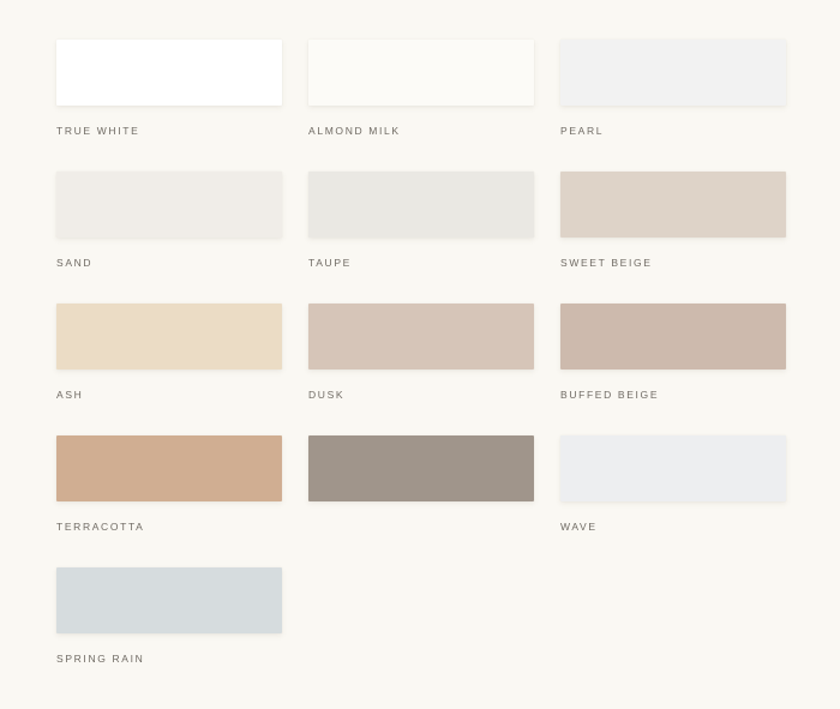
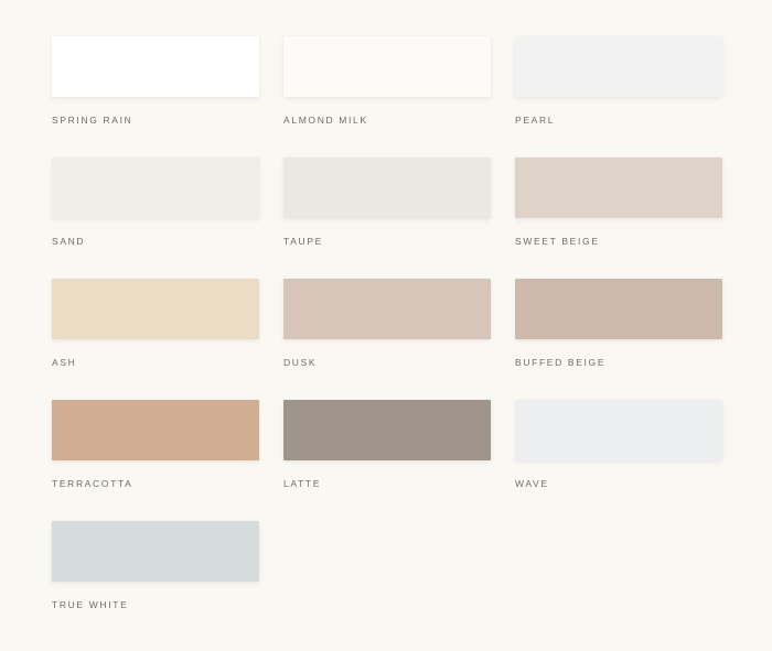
- TRUE WHITE
+ SPRING RAIN
  ALMOND MILK
  PEARL
  SAND
  TAUPE
  SWEET BEIGE
  ASH
  DUSK
  BUFFED BEIGE
  TERRACOTTA
+ LATTE
  WAVE
- SPRING RAIN
+ TRUE WHITE
